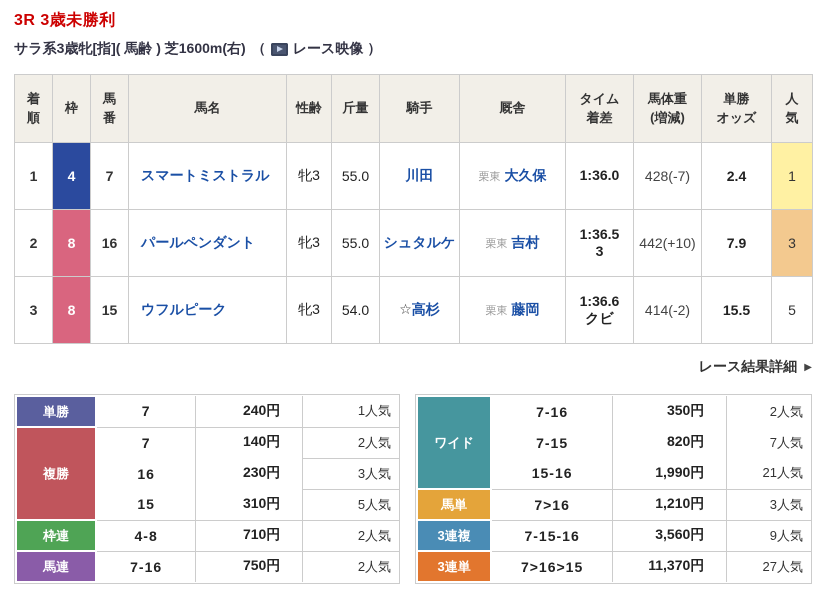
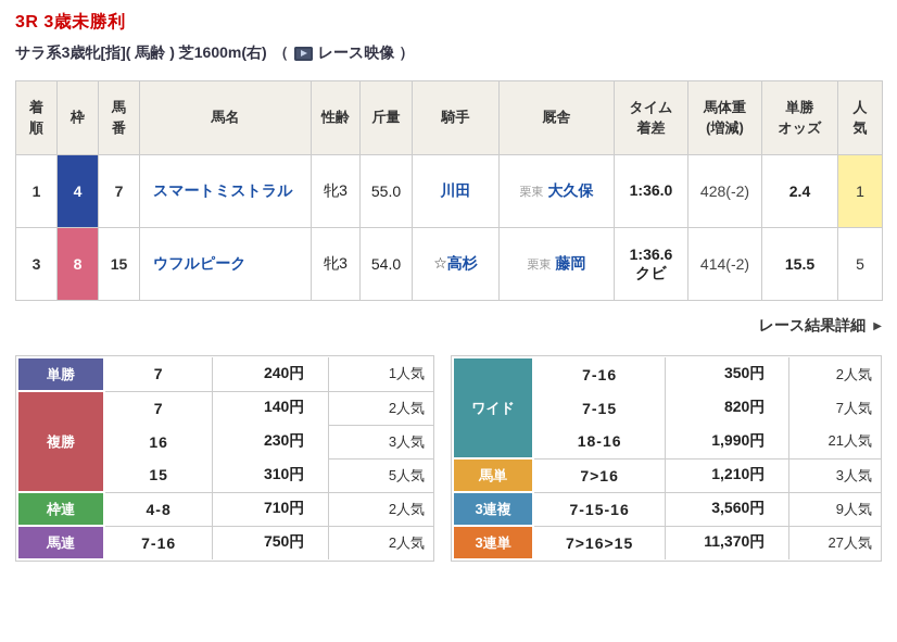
  3R 3歳未勝利
  サラ系3歳牝[指]( 馬齢 ) 芝1600m(右)
  （
  レース映像
  ）
  着 順	枠	馬 番	馬名	性齢	斤量	騎手	厩舎	タイム 着差	馬体重 (増減)	単勝 オッズ	人 気
- 1	4	7	スマートミストラル	牝3	55.0	川田	栗東 大久保	1:36.0	428(-7)	2.4	1
+ 1	4	7	スマートミストラル	牝3	55.0	川田	栗東 大久保	1:36.0	428(-2)	2.4	1
- 2	8	16	パールペンダント	牝3	55.0	シュタルケ	栗東 吉村	1:36.53	442(+10)	7.9	3
  3	8	15	ウフルピーク	牝3	54.0	☆高杉	栗東 藤岡	1:36.6クビ	414(-2)	15.5	5
  レース結果詳細 ▶
  単勝	7	240円	1人気
  複勝	7	140円	2人気
  16	230円	3人気
  15	310円	5人気
  枠連	4-8	710円	2人気
  馬連	7-16	750円	2人気
  ワイド	7-16	350円	2人気
  7-15	820円	7人気
- 15-16	1,990円	21人気
+ 18-16	1,990円	21人気
  馬単	7>16	1,210円	3人気
  3連複	7-15-16	3,560円	9人気
  3連単	7>16>15	11,370円	27人気
